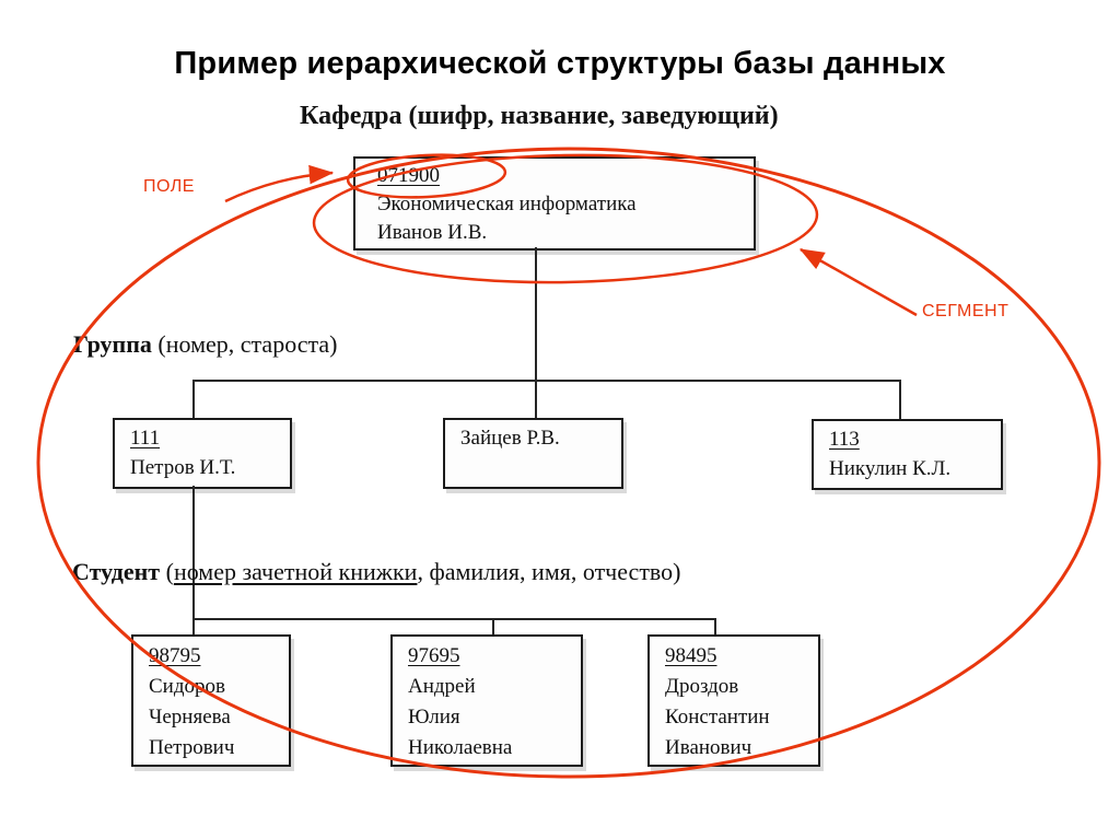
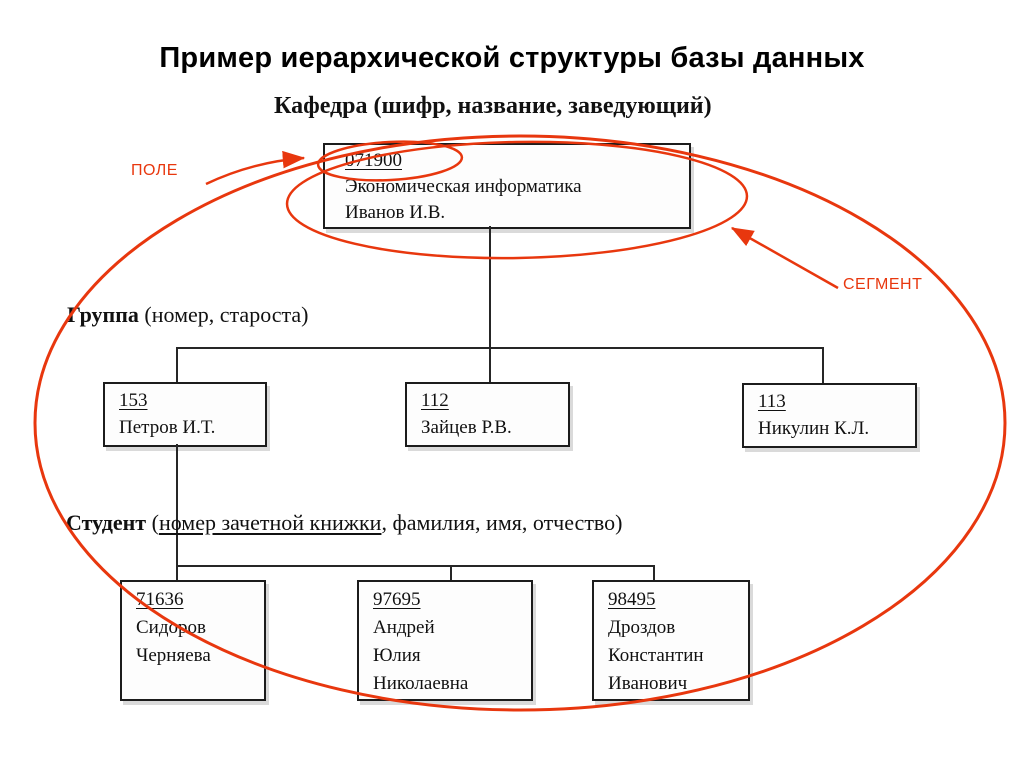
  Пример иерархической структуры базы данных
  Кафедра (шифр, название, заведующий)
  01900
  Экономическая информатика
  Иванов И.В.
  Группа (номер, староста)
- 111
+ 153
  Петров И.Т.
+ 112
  Зайцев Р.В.
  113
  Никулин К.Л.
  Студент (номер зачетной книжки, фамилия, имя, отчество)
- 98795
+ 71636
  Сидоров
  Черняева
- Петрович
  97695
  Андрей
  Юлия
  Николаевна
  98495
  Дроздов
  Константин
  Иванович
  ПОЛЕ
  СЕГМЕНТ
